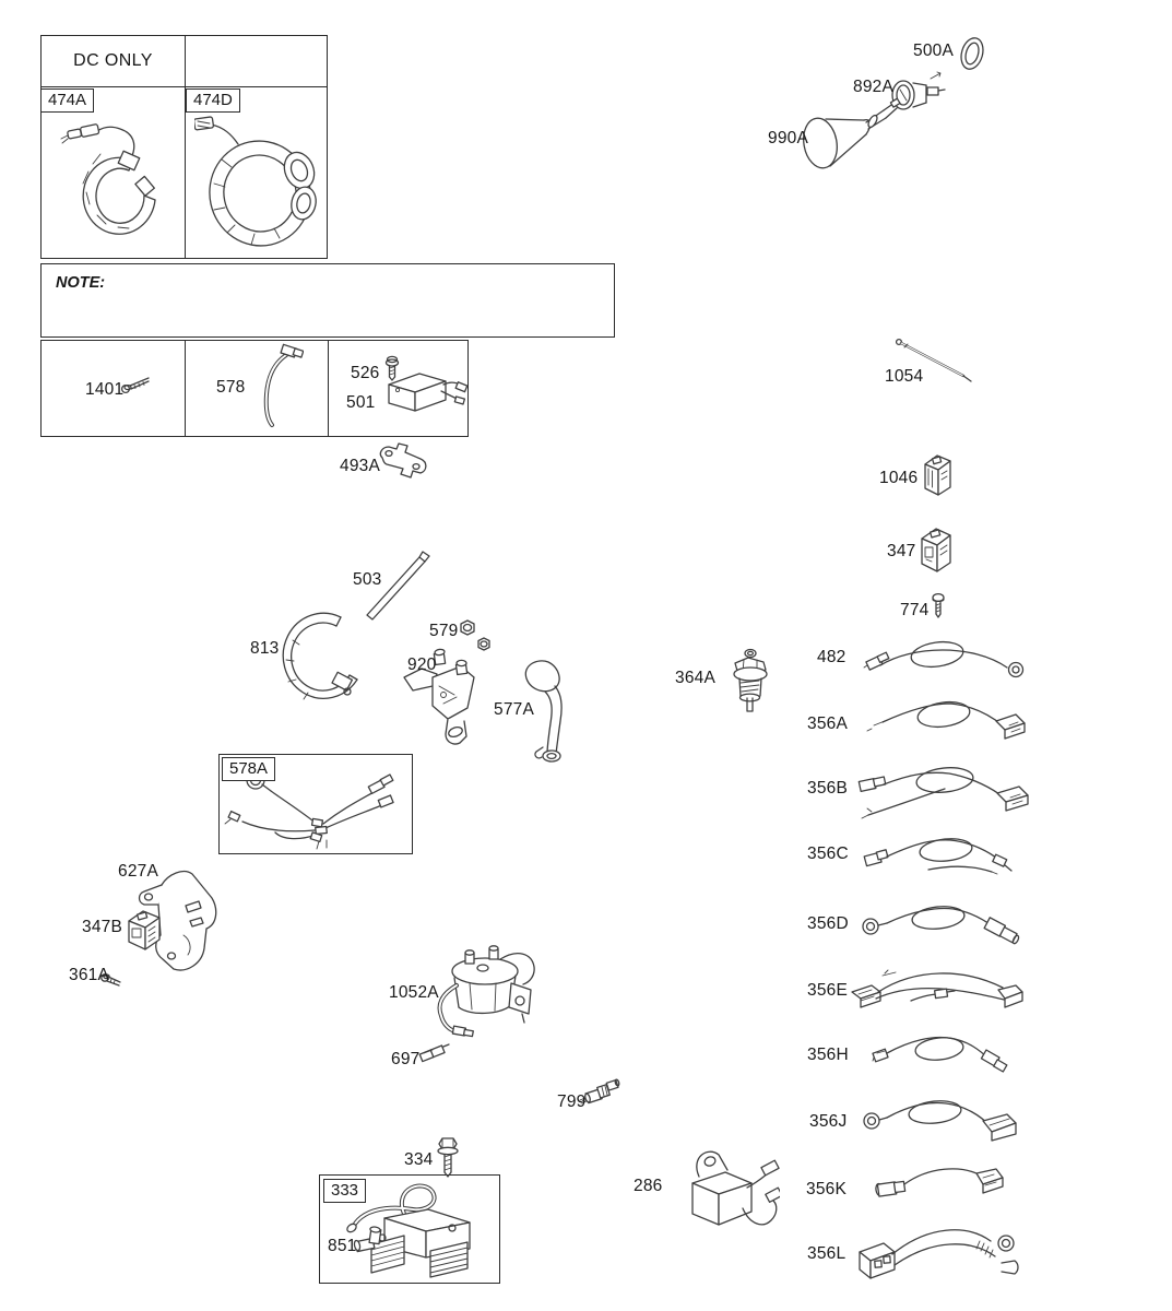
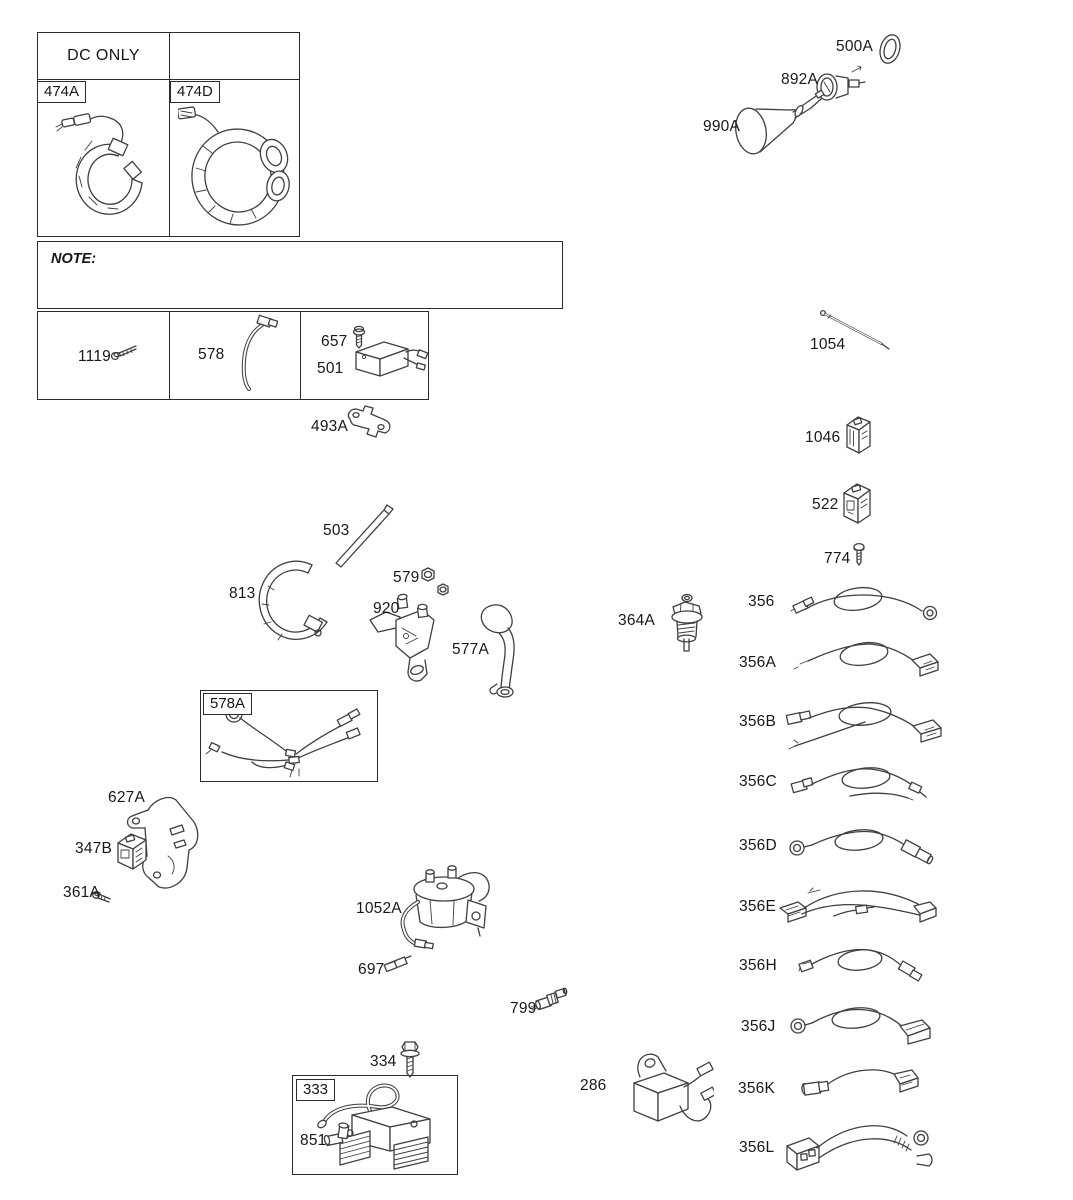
  DC ONLY
  474A
  474D
  NOTE:
- 1401
+ 1119
  578
- 526
+ 657
  501
  493A
  500A
  892A
  990A
  1054
  1046
- 347
+ 522
  774
  503
  813
  579
  920
  577A
  364A
  578A
  627A
  347B
  361A
  1052A
  697
  799
  334
  333
  851
  286
- 482
+ 356
  356A
  356B
  356C
  356D
  356E
  356H
  356J
  356K
  356L
